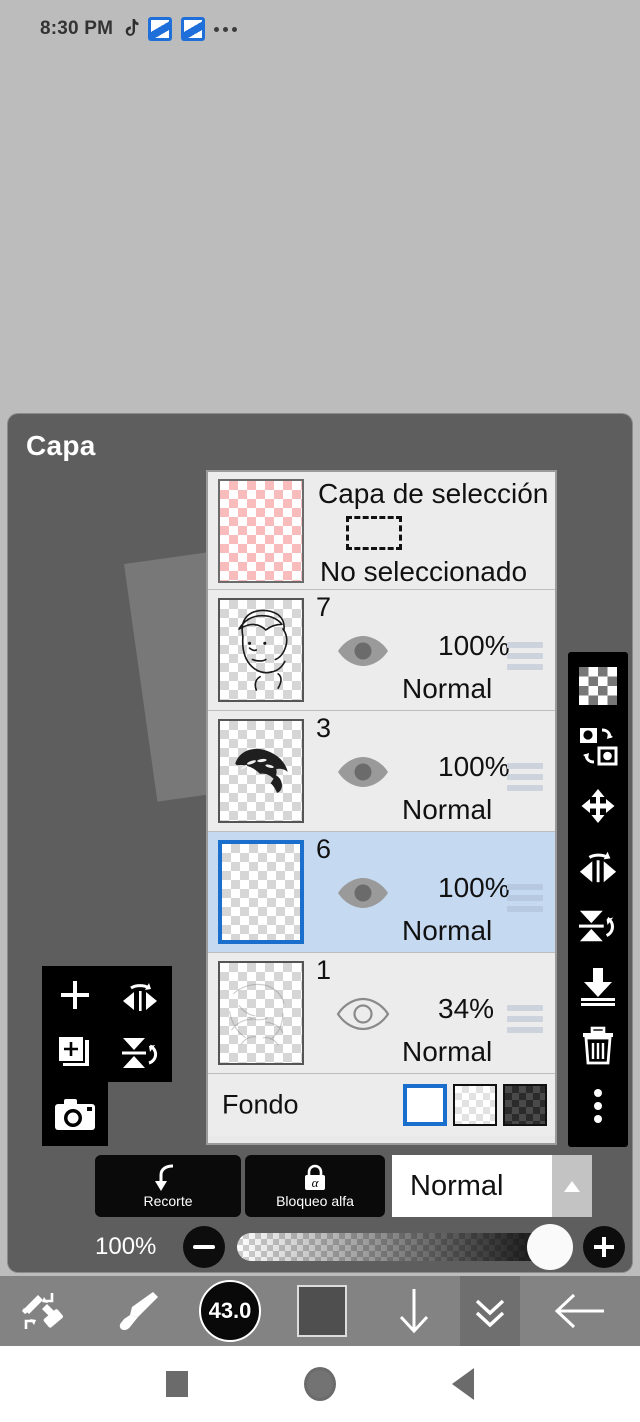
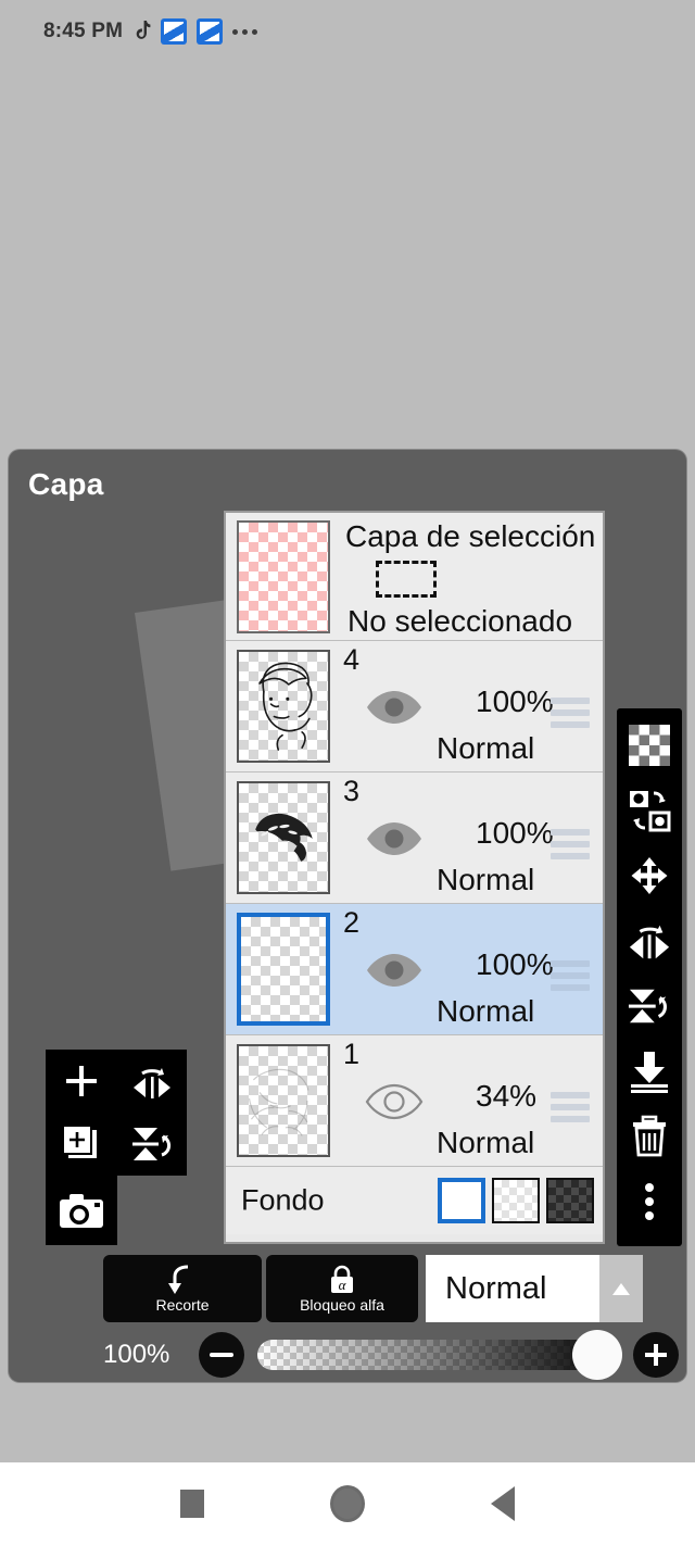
- 8:30 PM
+ 8:45 PM
  Capa
  Capa de selección
  No seleccionado
- 7
+ 4
  100%
  Normal
  3
  100%
  Normal
- 6
+ 2
  100%
  Normal
  1
  34%
  Normal
  Fondo
  Recorte
  α
  Bloqueo alfa
  Normal
  100%
- 43.0
